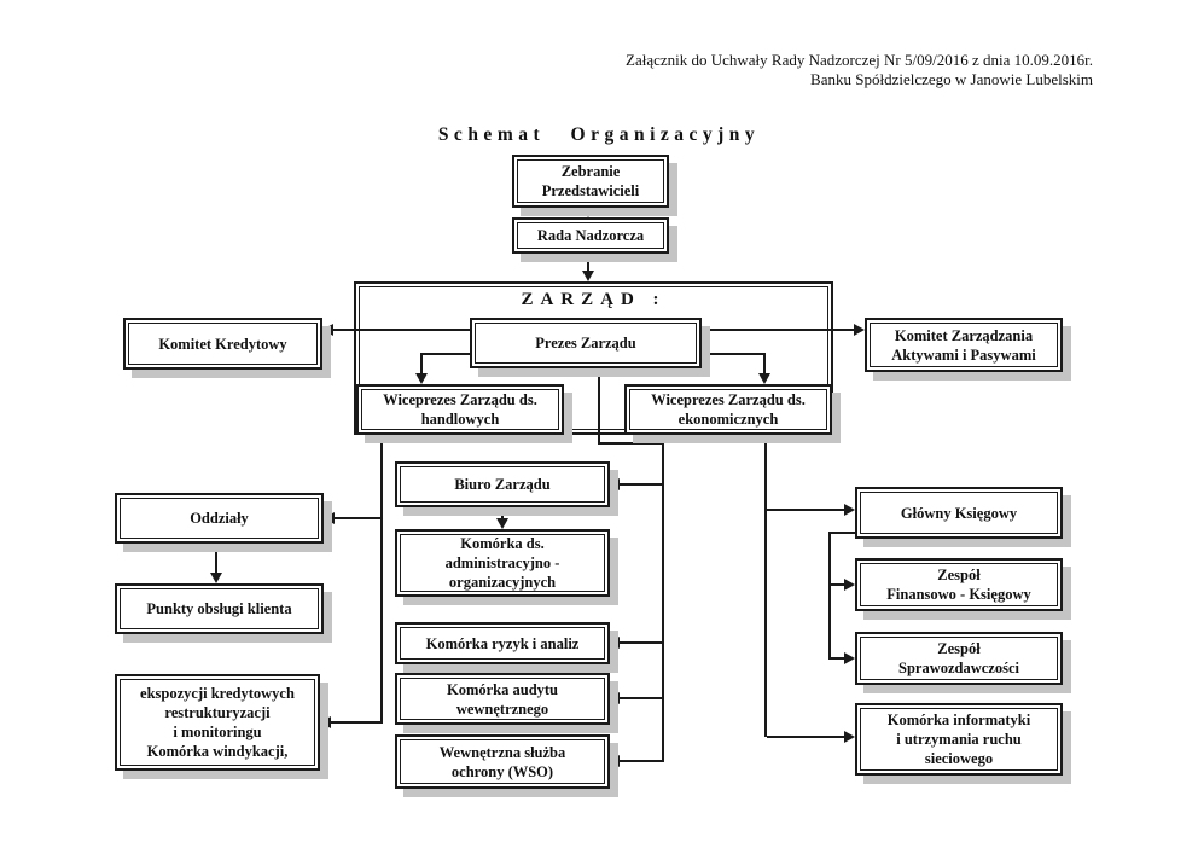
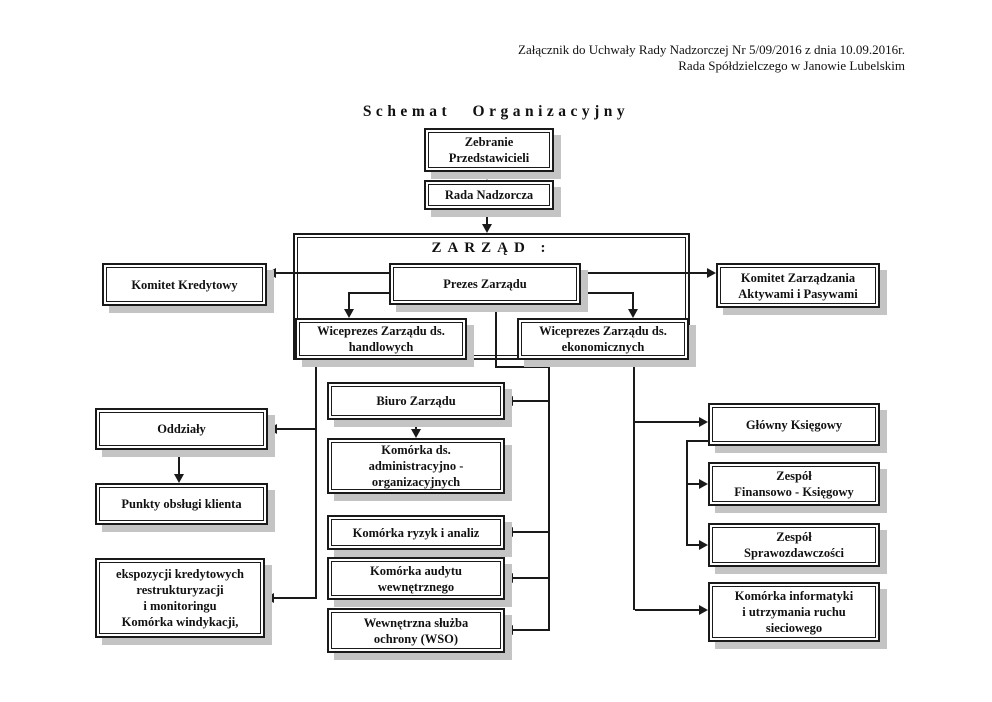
  Załącznik do Uchwały Rady Nadzorczej Nr 5/09/2016 z dnia 10.09.2016r.
- Banku Spółdzielczego w Janowie Lubelskim
+ Rada Spółdzielczego w Janowie Lubelskim
  Schemat Organizacyjny
  ZARZĄD :
  Zebranie
  Przedstawicieli
  Rada Nadzorcza
  Prezes Zarządu
  Komitet Kredytowy
  Komitet Zarządzania
  Aktywami i Pasywami
  Wiceprezes Zarządu ds.
  handlowych
  Wiceprezes Zarządu ds.
  ekonomicznych
  Biuro Zarządu
  Komórka ds.
  administracyjno -
  organizacyjnych
  Komórka ryzyk i analiz
  Komórka audytu
  wewnętrznego
  Wewnętrzna służba
  ochrony (WSO)
  Oddziały
  Punkty obsługi klienta
  ekspozycji kredytowych
  restrukturyzacji
  i monitoringu
  Komórka windykacji,
  Główny Księgowy
  Zespół
  Finansowo - Księgowy
  Zespół
  Sprawozdawczości
  Komórka informatyki
  i utrzymania ruchu
  sieciowego
